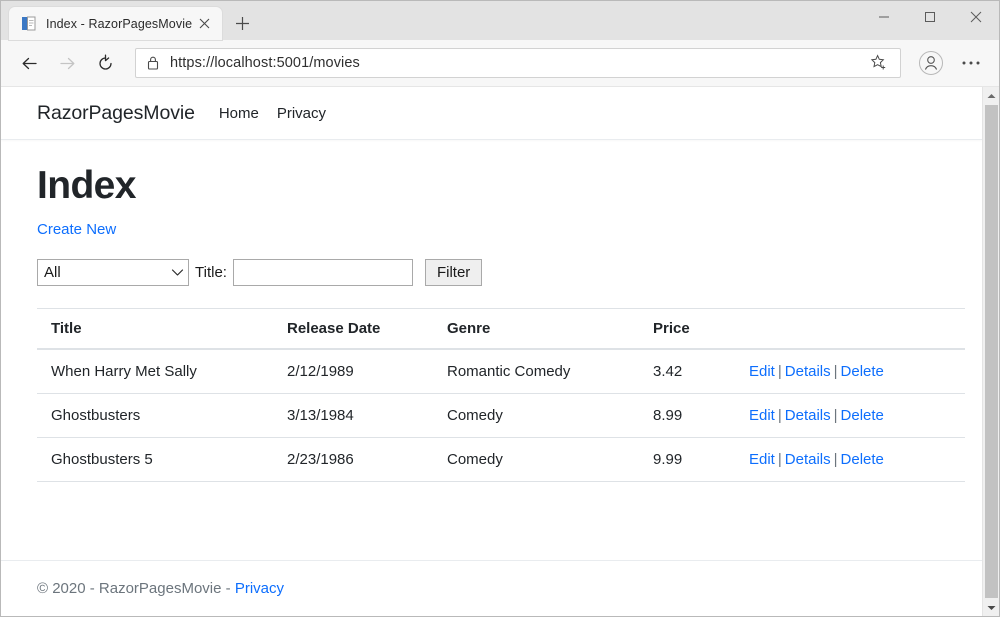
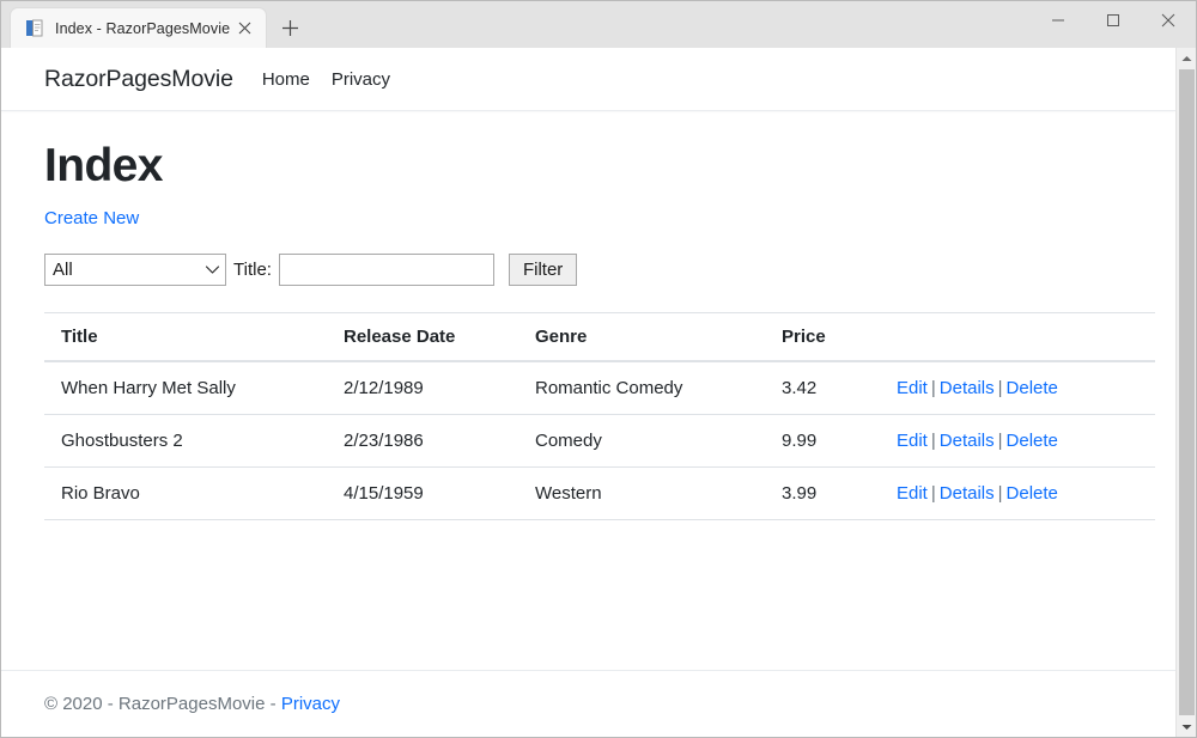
  Index - RazorPagesMovie
- https://localhost:5001/movies
  RazorPagesMovie
  Home
  Privacy
  Index
  Create New
  All
  Title:
  Filter
  Title	Release Date	Genre	Price
  When Harry Met Sally	2/12/1989	Romantic Comedy	3.42	Edit | Details | Delete
- Ghostbusters	3/13/1984	Comedy	8.99	Edit | Details | Delete
- Ghostbusters 5	2/23/1986	Comedy	9.99	Edit | Details | Delete
+ Ghostbusters 2	2/23/1986	Comedy	9.99	Edit | Details | Delete
+ Rio Bravo	4/15/1959	Western	3.99	Edit | Details | Delete
  © 2020 - RazorPagesMovie - Privacy
